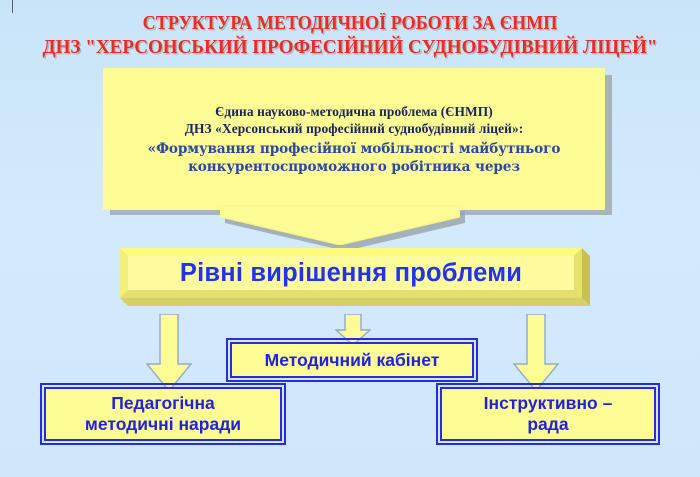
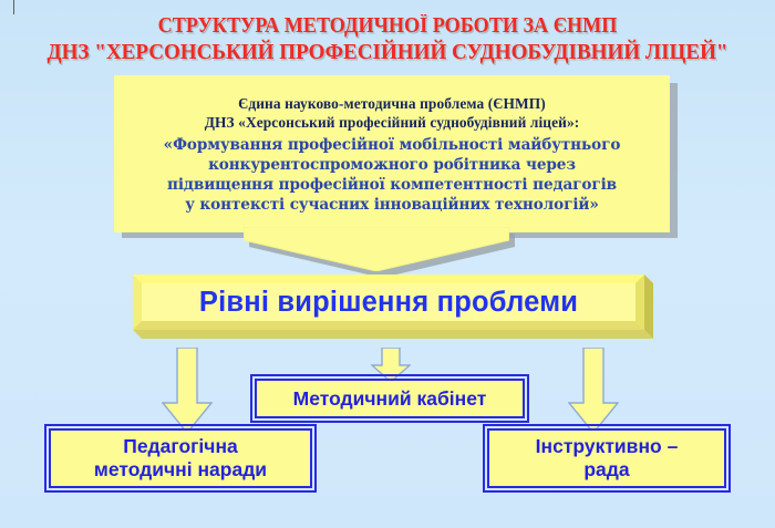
  СТРУКТУРА МЕТОДИЧНОЇ РОБОТИ ЗА ЄНМП
  ДНЗ "ХЕРСОНСЬКИЙ ПРОФЕСІЙНИЙ СУДНОБУДІВНИЙ ЛІЦЕЙ"
  Єдина науково-методична проблема (ЄНМП)
  ДНЗ «Херсонський професійний суднобудівний ліцей»:
  «Формування професійної мобільності майбутнього
  конкурентоспроможного робітника через
+ підвищення професійної компетентності педагогів
+ у контексті сучасних інноваційних технологій»
  Рівні вирішення проблеми
  Методичний кабінет
  Педагогічна
  методичні наради
  Інструктивно –
  рада
